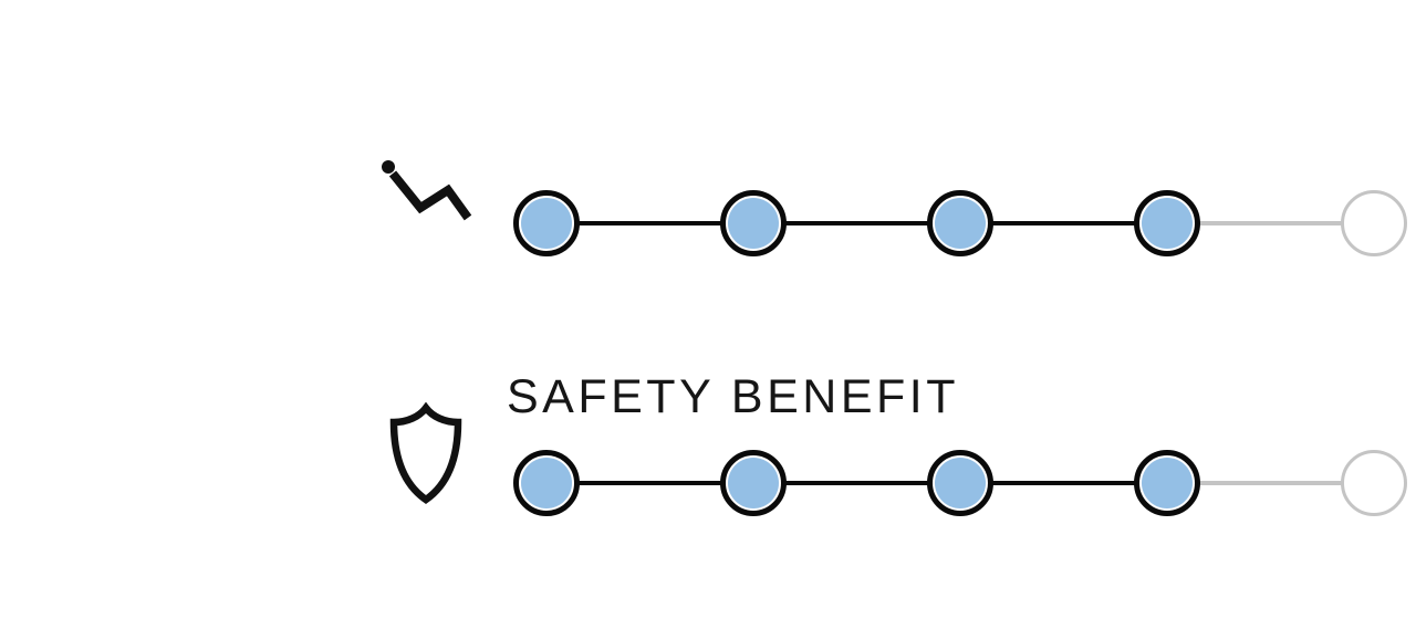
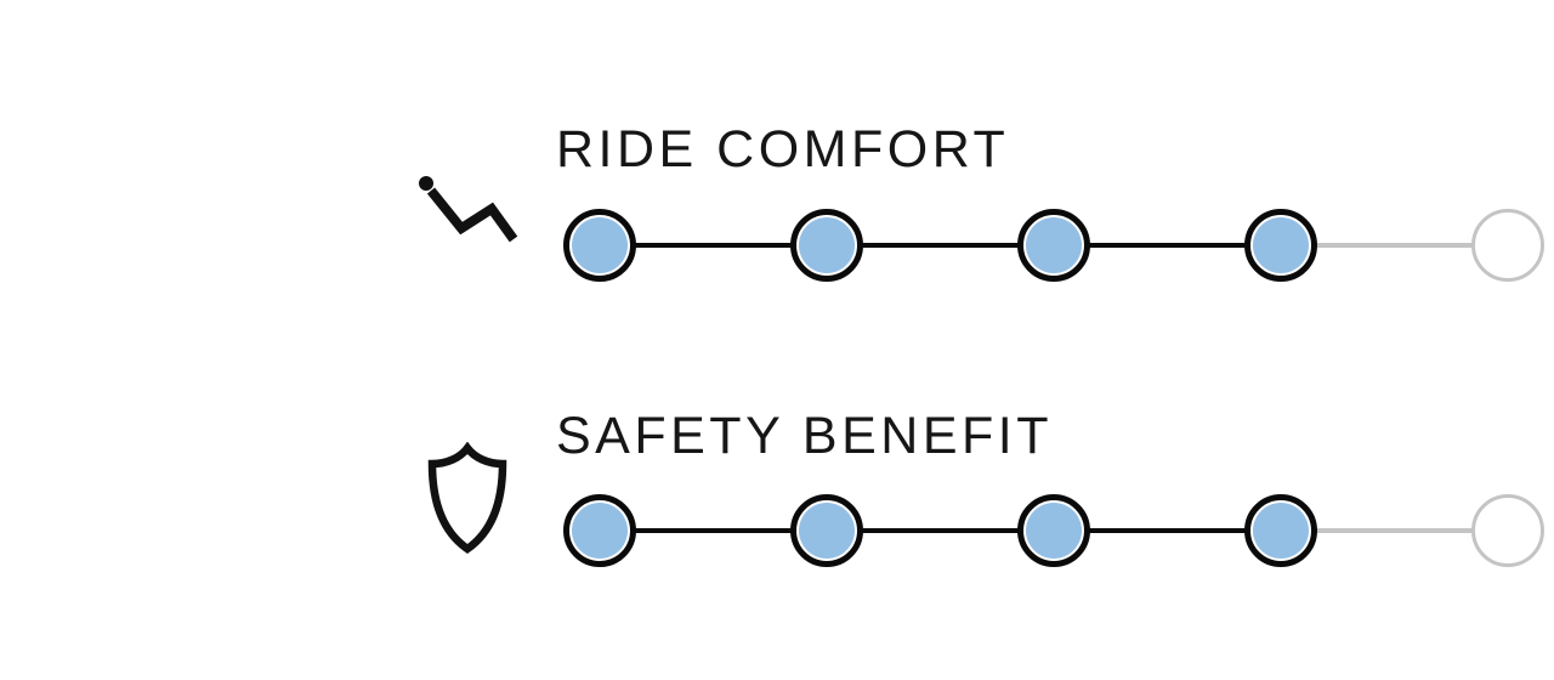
+ RIDE COMFORT
  SAFETY BENEFIT
